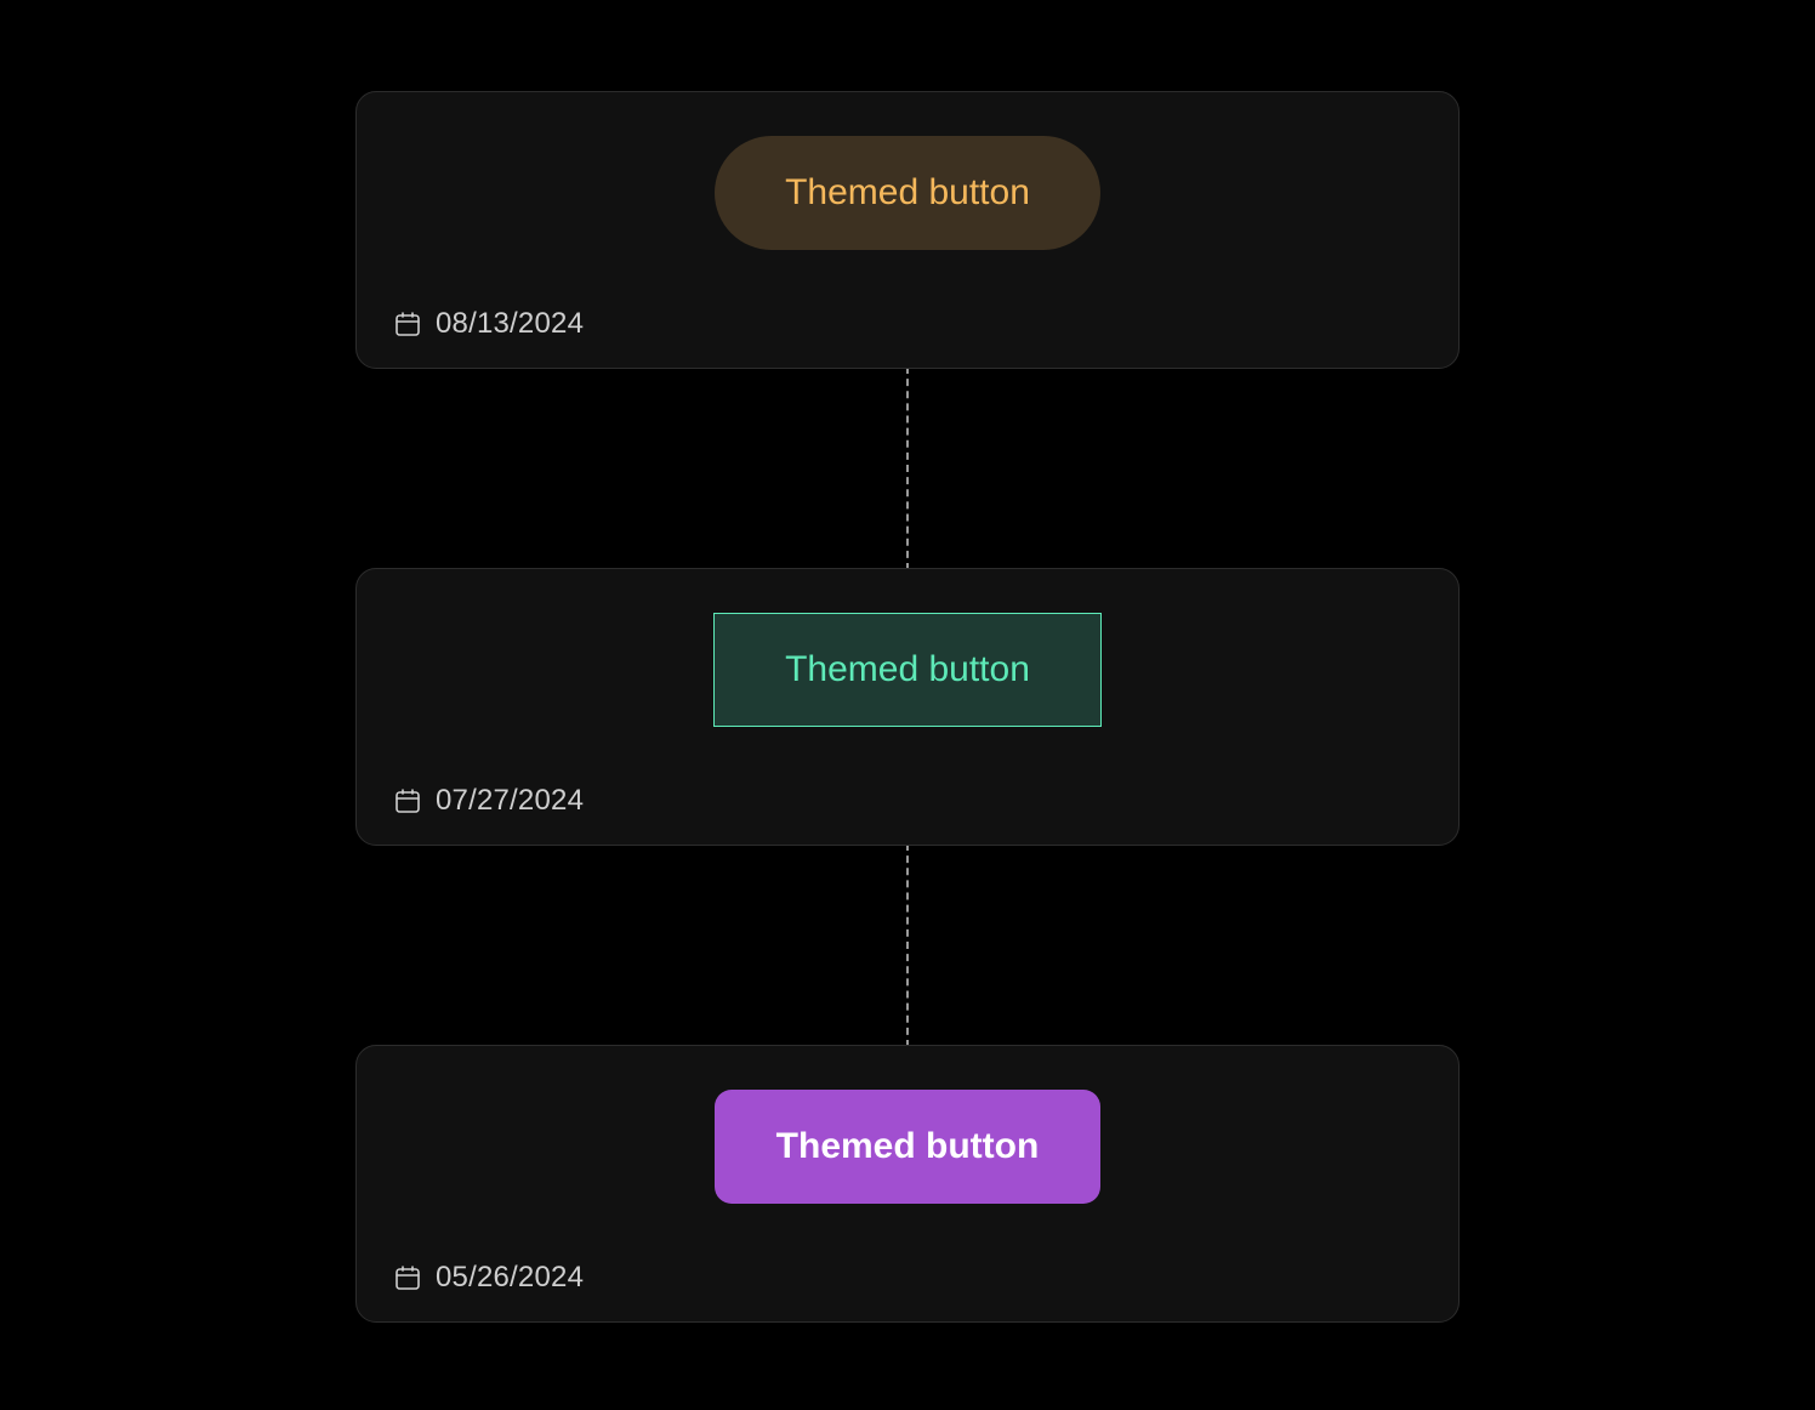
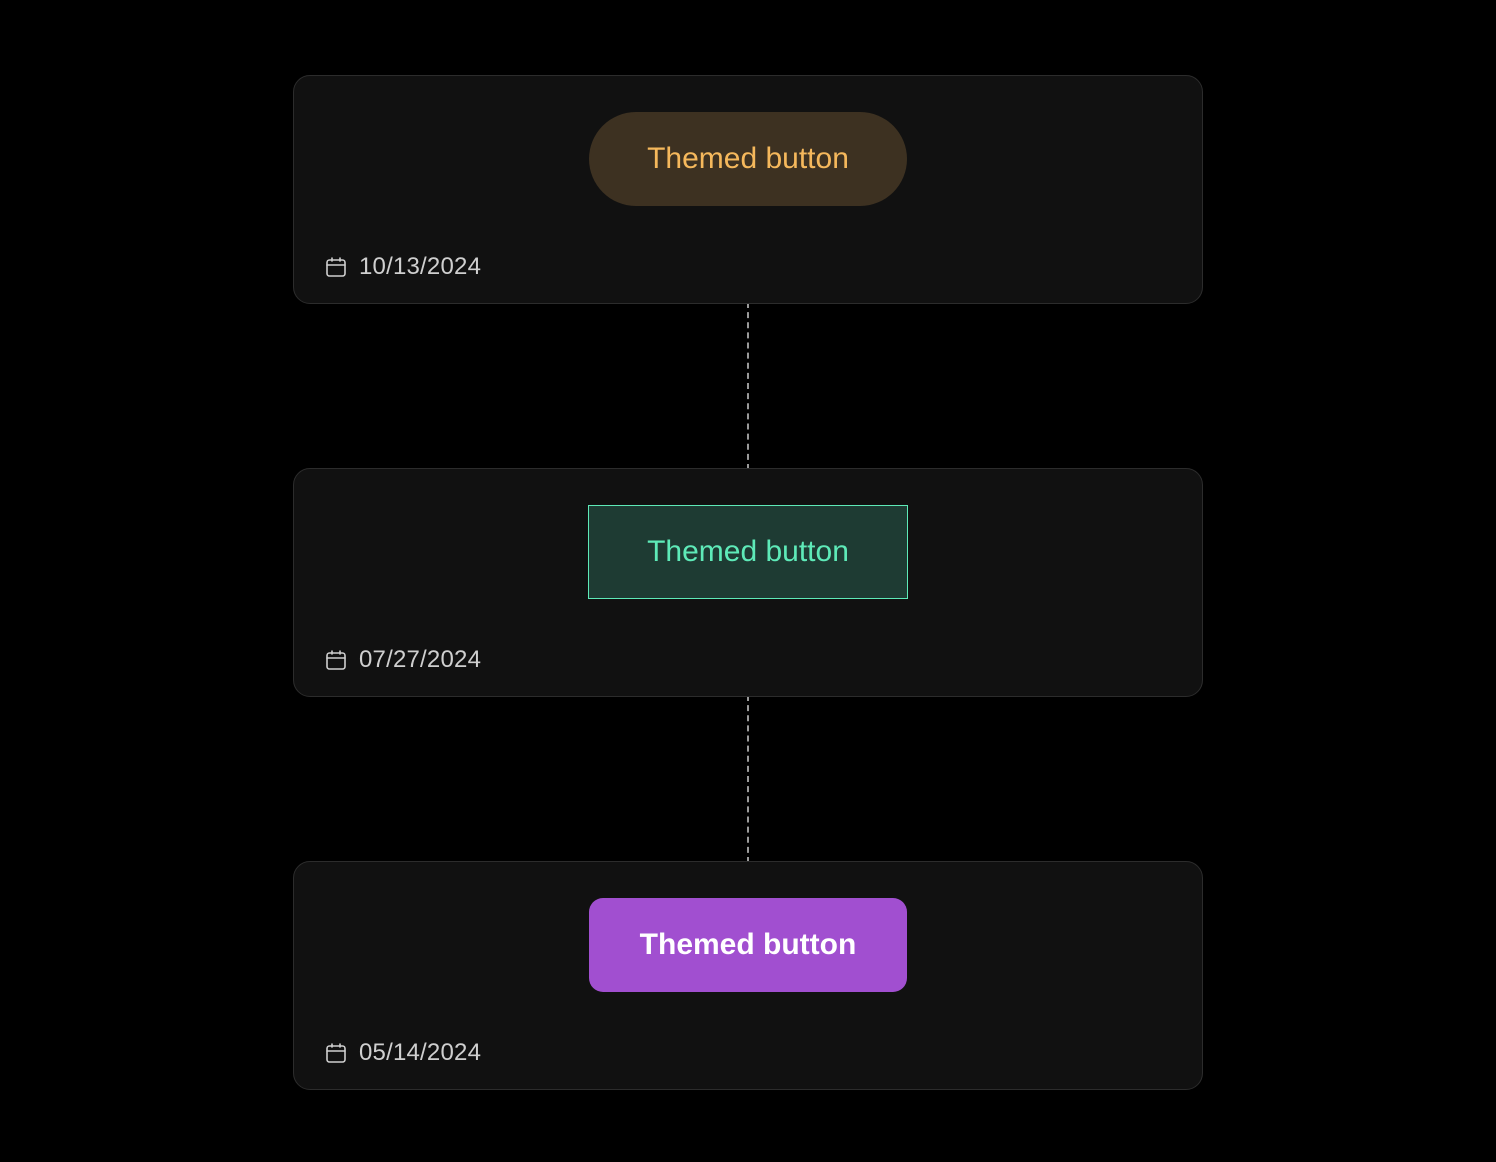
  Themed button
- 08/13/2024
+ 10/13/2024
  Themed button
  07/27/2024
  Themed button
- 05/26/2024
+ 05/14/2024
